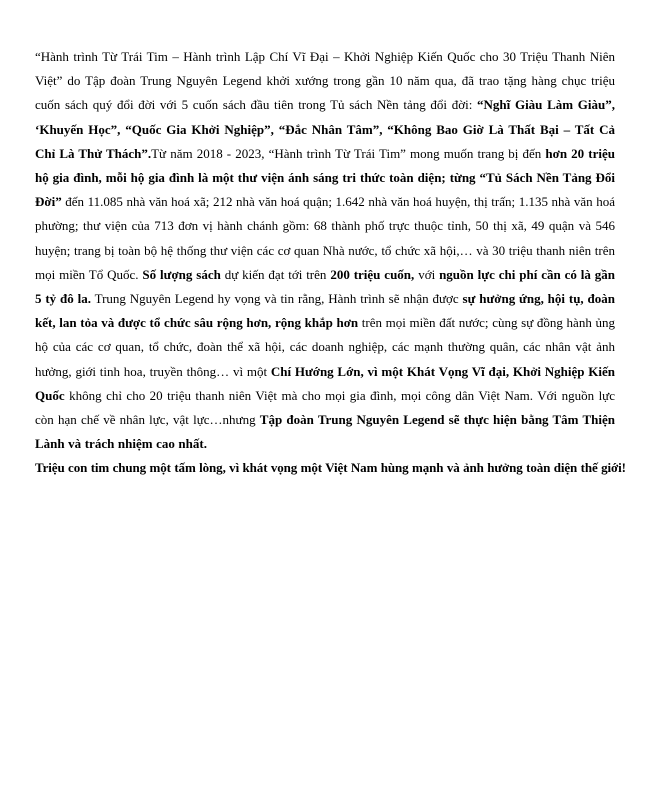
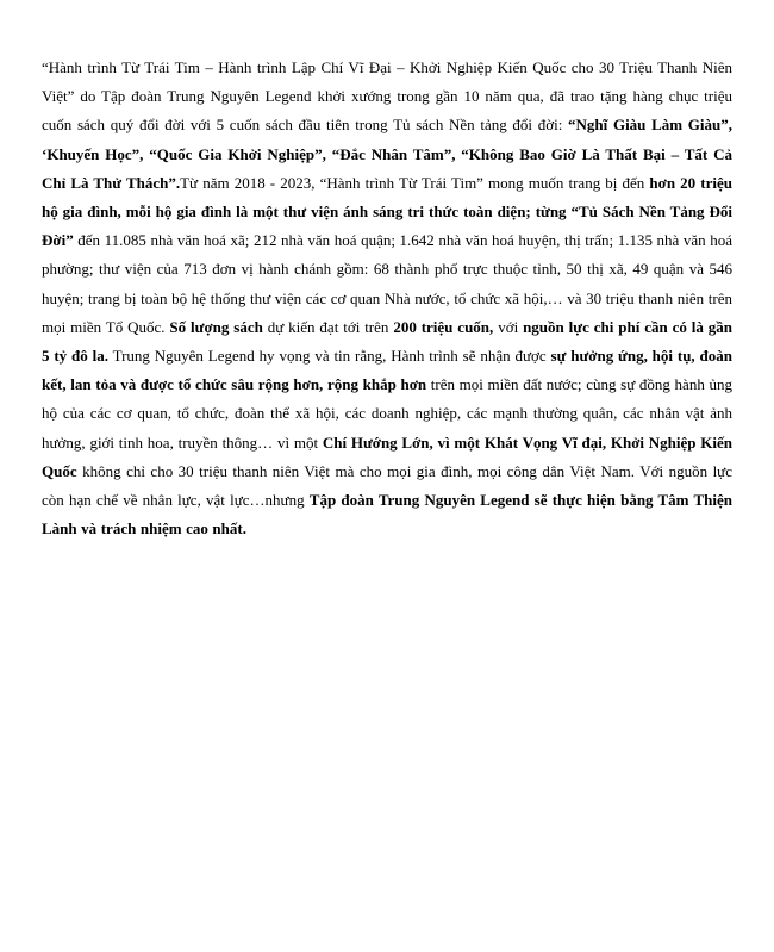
- “Hành trình Từ Trái Tim – Hành trình Lập Chí Vĩ Đại – Khởi Nghiệp Kiến Quốc cho 30 Triệu Thanh Niên Việt” do Tập đoàn Trung Nguyên Legend khởi xướng trong gần 10 năm qua, đã trao tặng hàng chục triệu cuốn sách quý đổi đời với 5 cuốn sách đầu tiên trong Tủ sách Nền tảng đổi đời: “Nghĩ Giàu Làm Giàu”, ‘Khuyến Học”, “Quốc Gia Khởi Nghiệp”, “Đắc Nhân Tâm”, “Không Bao Giờ Là Thất Bại – Tất Cả Chỉ Là Thử Thách”.Từ năm 2018 - 2023, “Hành trình Từ Trái Tim” mong muốn trang bị đến hơn 20 triệu hộ gia đình, mỗi hộ gia đình là một thư viện ánh sáng tri thức toàn diện; từng “Tủ Sách Nền Tảng Đổi Đời” đến 11.085 nhà văn hoá xã; 212 nhà văn hoá quận; 1.642 nhà văn hoá huyện, thị trấn; 1.135 nhà văn hoá phường; thư viện của 713 đơn vị hành chánh gồm: 68 thành phố trực thuộc tỉnh, 50 thị xã, 49 quận và 546 huyện; trang bị toàn bộ hệ thống thư viện các cơ quan Nhà nước, tổ chức xã hội,… và 30 triệu thanh niên trên mọi miền Tổ Quốc. Số lượng sách dự kiến đạt tới trên 200 triệu cuốn, với nguồn lực chi phí cần có là gần 5 tỷ đô la. Trung Nguyên Legend hy vọng và tin rằng, Hành trình sẽ nhận được sự hưởng ứng, hội tụ, đoàn kết, lan tỏa và được tổ chức sâu rộng hơn, rộng khắp hơn trên mọi miền đất nước; cùng sự đồng hành ủng hộ của các cơ quan, tổ chức, đoàn thể xã hội, các doanh nghiệp, các mạnh thường quân, các nhân vật ảnh hưởng, giới tinh hoa, truyền thông… vì một Chí Hướng Lớn, vì một Khát Vọng Vĩ đại, Khởi Nghiệp Kiến Quốc không chỉ cho 20 triệu thanh niên Việt mà cho mọi gia đình, mọi công dân Việt Nam. Với nguồn lực còn hạn chế về nhân lực, vật lực…nhưng Tập đoàn Trung Nguyên Legend sẽ thực hiện bằng Tâm Thiện Lành và trách nhiệm cao nhất.
+ “Hành trình Từ Trái Tim – Hành trình Lập Chí Vĩ Đại – Khởi Nghiệp Kiến Quốc cho 30 Triệu Thanh Niên Việt” do Tập đoàn Trung Nguyên Legend khởi xướng trong gần 10 năm qua, đã trao tặng hàng chục triệu cuốn sách quý đổi đời với 5 cuốn sách đầu tiên trong Tủ sách Nền tảng đổi đời: “Nghĩ Giàu Làm Giàu”, ‘Khuyến Học”, “Quốc Gia Khởi Nghiệp”, “Đắc Nhân Tâm”, “Không Bao Giờ Là Thất Bại – Tất Cả Chỉ Là Thử Thách”.Từ năm 2018 - 2023, “Hành trình Từ Trái Tim” mong muốn trang bị đến hơn 20 triệu hộ gia đình, mỗi hộ gia đình là một thư viện ánh sáng tri thức toàn diện; từng “Tủ Sách Nền Tảng Đổi Đời” đến 11.085 nhà văn hoá xã; 212 nhà văn hoá quận; 1.642 nhà văn hoá huyện, thị trấn; 1.135 nhà văn hoá phường; thư viện của 713 đơn vị hành chánh gồm: 68 thành phố trực thuộc tỉnh, 50 thị xã, 49 quận và 546 huyện; trang bị toàn bộ hệ thống thư viện các cơ quan Nhà nước, tổ chức xã hội,… và 30 triệu thanh niên trên mọi miền Tổ Quốc. Số lượng sách dự kiến đạt tới trên 200 triệu cuốn, với nguồn lực chi phí cần có là gần 5 tỷ đô la. Trung Nguyên Legend hy vọng và tin rằng, Hành trình sẽ nhận được sự hưởng ứng, hội tụ, đoàn kết, lan tỏa và được tổ chức sâu rộng hơn, rộng khắp hơn trên mọi miền đất nước; cùng sự đồng hành ủng hộ của các cơ quan, tổ chức, đoàn thể xã hội, các doanh nghiệp, các mạnh thường quân, các nhân vật ảnh hưởng, giới tinh hoa, truyền thông… vì một Chí Hướng Lớn, vì một Khát Vọng Vĩ đại, Khởi Nghiệp Kiến Quốc không chỉ cho 30 triệu thanh niên Việt mà cho mọi gia đình, mọi công dân Việt Nam. Với nguồn lực còn hạn chế về nhân lực, vật lực…nhưng Tập đoàn Trung Nguyên Legend sẽ thực hiện bằng Tâm Thiện Lành và trách nhiệm cao nhất.
- Triệu con tim chung một tấm lòng, vì khát vọng một Việt Nam hùng mạnh và ảnh hưởng toàn diện thế giới!
